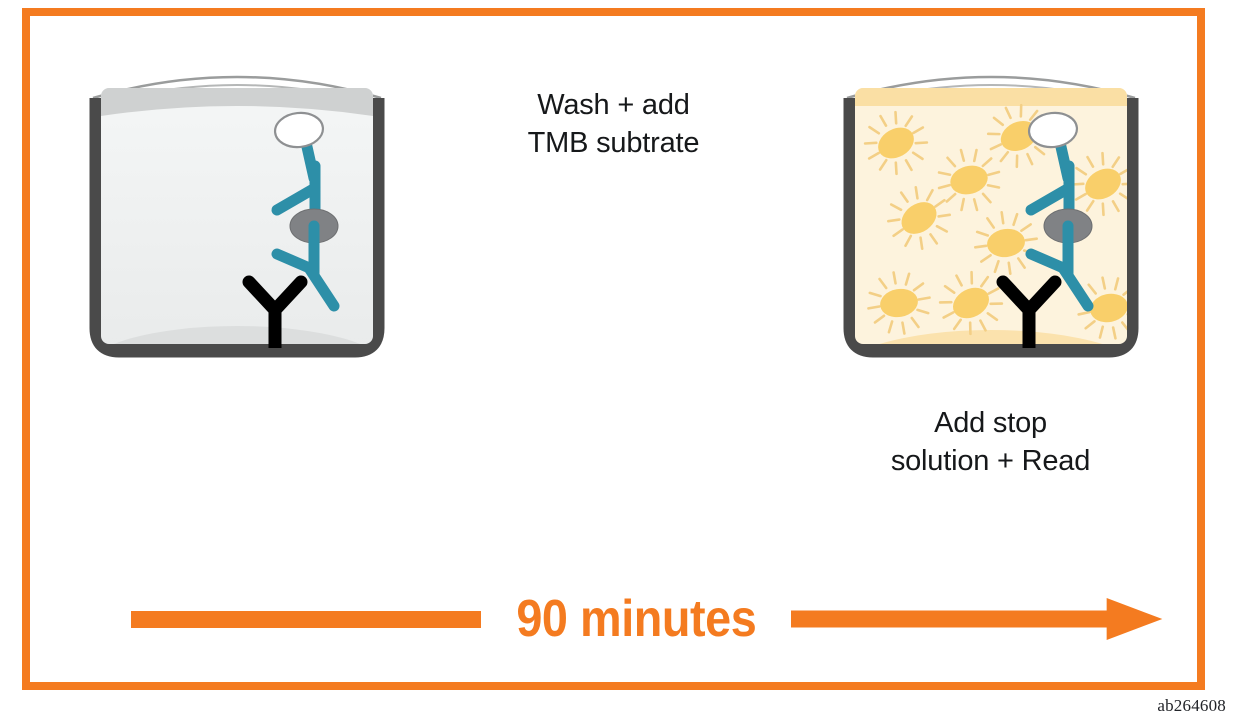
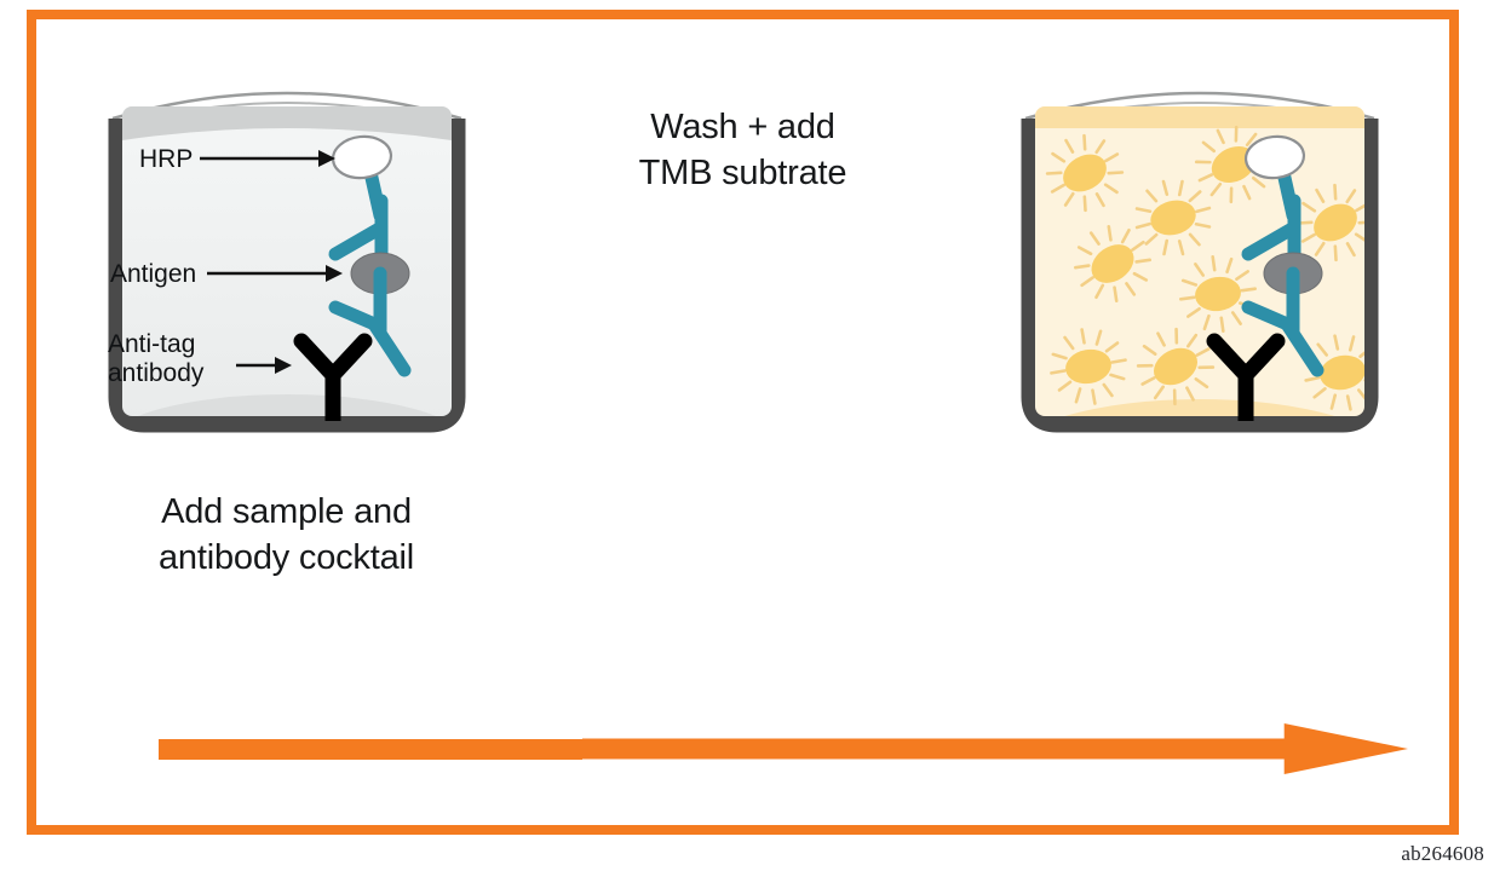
+ HRP
+ Antigen
+ Anti-tag
+ antibody
+ Add sample and
+ antibody cocktail
  Wash + add
  TMB subtrate
- Add stop
- solution + Read
- 90 minutes
  ab264608
